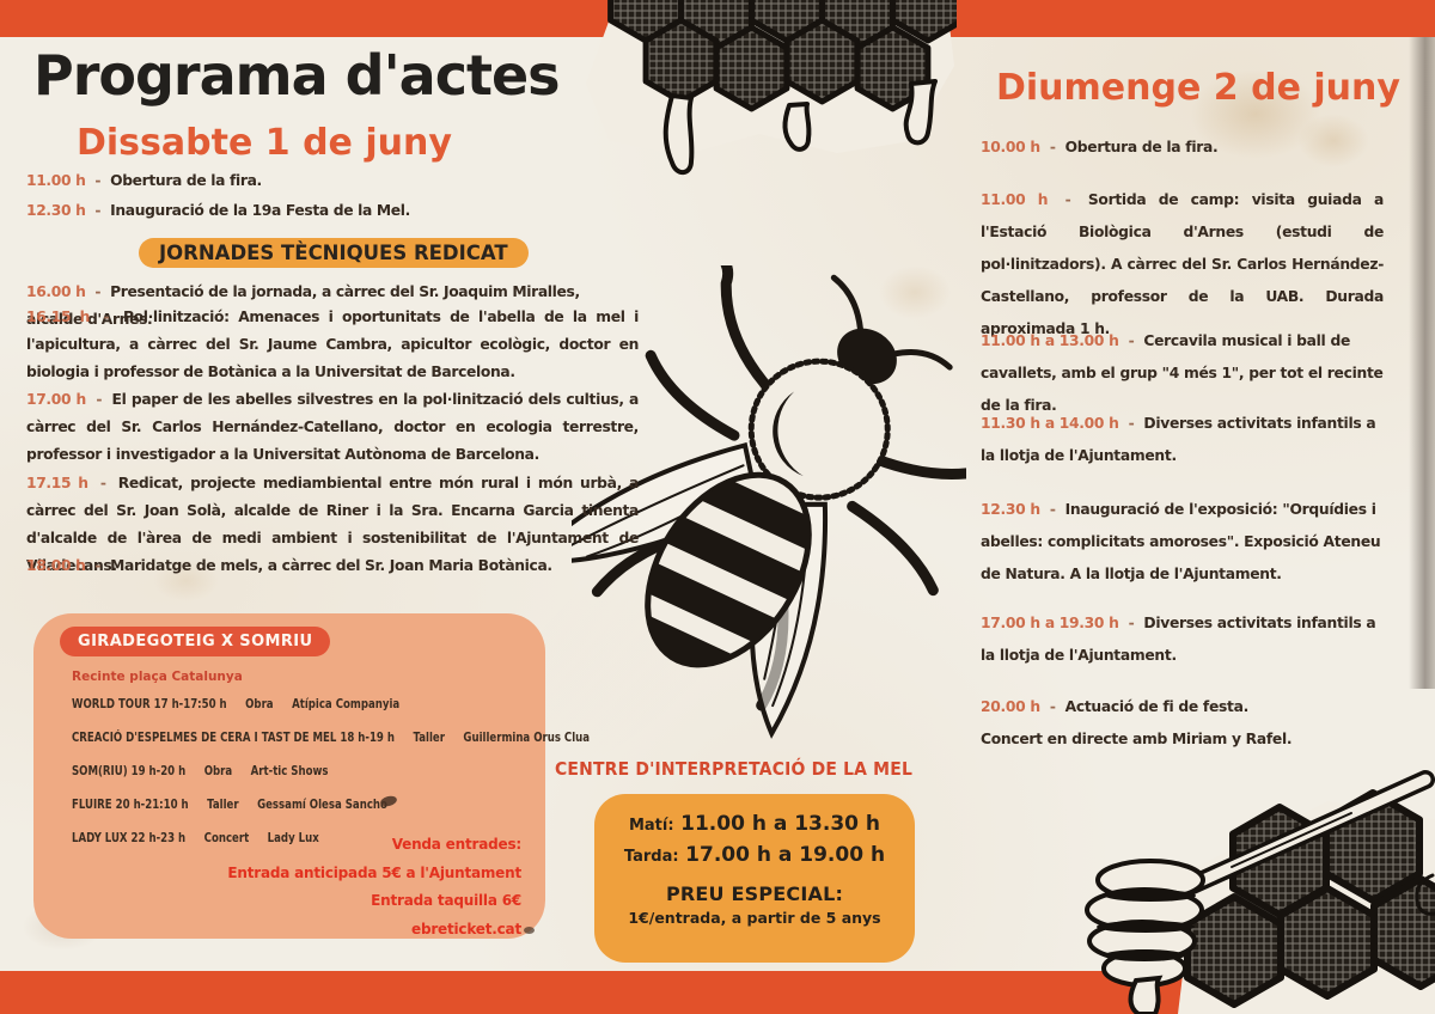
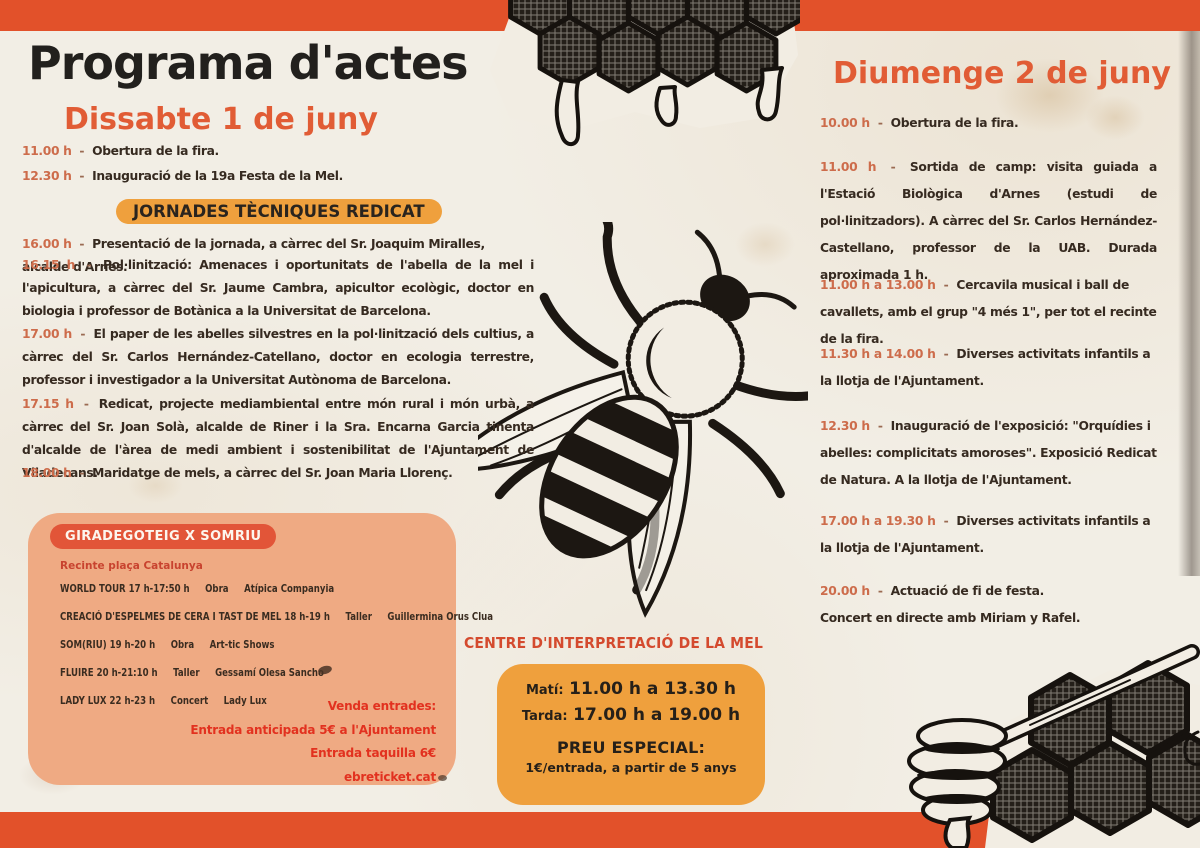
  Programa d'actes
  Dissabte 1 de juny
  11.00 h - Obertura de la fira.
  12.30 h - Inauguració de la 19a Festa de la Mel.
  JORNADES TÈCNIQUES REDICAT
  16.00 h - Presentació de la jornada, a càrrec del Sr. Joaquim Miralles, alcalde d'Arnes.
  16.15 h - Pol·linització: Amenaces i oportunitats de l'abella de la mel i l'apicultura, a càrrec del Sr. Jaume Cambra, apicultor ecològic, doctor en biologia i professor de Botànica a la Universitat de Barcelona.
  17.00 h - El paper de les abelles silvestres en la pol·linització dels cultius, a càrrec del Sr. Carlos Hernández-Catellano, doctor en ecologia terrestre, professor i investigador a la Universitat Autònoma de Barcelona.
  17.15 h - Redicat, projecte mediambiental entre món rural i món urbà, a càrrec del Sr. Joan Solà, alcalde de Riner i la Sra. Encarna Garcia tinenta d'alcalde de l'àrea de medi ambient i sostenibilitat de l'Ajuntament de Viladecans.
- 18.00 h - Maridatge de mels, a càrrec del Sr. Joan Maria Botànica.
+ 18.00 h - Maridatge de mels, a càrrec del Sr. Joan Maria Llorenç.
  GIRADEGOTEIG X SOMRIU
  Recinte plaça Catalunya
  WORLD TOUR 17 h-17:50 h Obra Atípica Companyia
  CREACIÓ D'ESPELMES DE CERA I TAST DE MEL 18 h-19 h Taller Guillermina Orus Clua
  SOM(RIU) 19 h-20 h Obra Art-tic Shows
  FLUIRE 20 h-21:10 h Taller Gessamí Olesa Sancho
  LADY LUX 22 h-23 h Concert Lady Lux
  Venda entrades:
  Entrada anticipada 5€ a l'Ajuntament
  Entrada taquilla 6€
  ebreticket.cat
  CENTRE D'INTERPRETACIÓ DE LA MEL
  Matí: 11.00 h a 13.30 h
  Tarda: 17.00 h a 19.00 h
  PREU ESPECIAL:
  1€/entrada, a partir de 5 anys
  Diumenge 2 de juny
  10.00 h - Obertura de la fira.
  11.00 h - Sortida de camp: visita guiada a l'Estació Biològica d'Arnes (estudi de pol·linitzadors). A càrrec del Sr. Carlos Hernández-Castellano, professor de la UAB. Durada aproximada 1 h.
  11.00 h a 13.00 h - Cercavila musical i ball de cavallets, amb el grup "4 més 1", per tot el recinte de la fira.
  11.30 h a 14.00 h - Diverses activitats infantils a la llotja de l'Ajuntament.
- 12.30 h - Inauguració de l'exposició: "Orquídies i abelles: complicitats amoroses". Exposició Ateneu de Natura. A la llotja de l'Ajuntament.
+ 12.30 h - Inauguració de l'exposició: "Orquídies i abelles: complicitats amoroses". Exposició Redicat de Natura. A la llotja de l'Ajuntament.
  17.00 h a 19.30 h - Diverses activitats infantils a la llotja de l'Ajuntament.
  20.00 h - Actuació de fi de festa.
  Concert en directe amb Miriam y Rafel.
